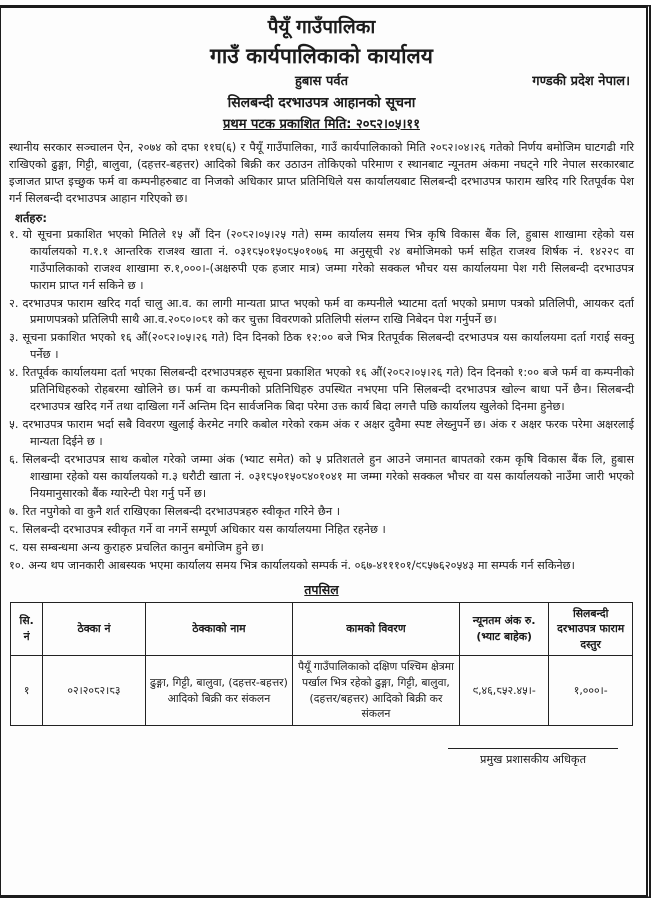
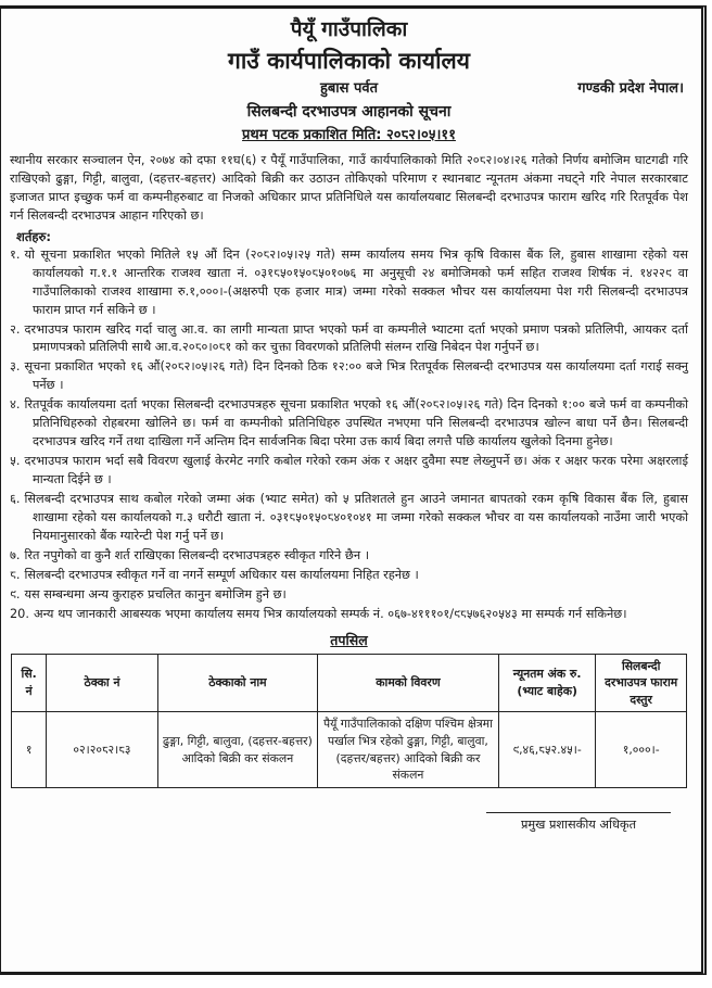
  पैयूँ गाउँपालिका
  गाउँ कार्यपालिकाको कार्यालय
  हुबास पर्वत
  गण्डकी प्रदेश नेपाल।
  सिलबन्दी दरभाउपत्र आहानको सूचना
  प्रथम पटक प्रकाशित मिति: २०८२।०५।११
  स्थानीय सरकार सञ्चालन ऐन, २०७४ को दफा ११घ(६) र पैयूँ गाउँपालिका, गाउँ कार्यपालिकाको मिति २०८२।०४।२६ गतेको निर्णय बमोजिम घाटगढी गरि राखिएको ढुङ्गा, गिट्टी, बालुवा, (दहत्तर-बहत्तर) आदिको बिक्री कर उठाउन तोकिएको परिमाण र स्थानबाट न्यूनतम अंकमा नघट्ने गरि नेपाल सरकारबाट इजाजत प्राप्त इच्छुक फर्म वा कम्पनीहरुबाट वा निजको अधिकार प्राप्त प्रतिनिधिले यस कार्यालयबाट सिलबन्दी दरभाउपत्र फाराम खरिद गरि रितपूर्वक पेश गर्न सिलबन्दी दरभाउपत्र आहान गरिएको छ।
  शर्तहरु:
  १. यो सूचना प्रकाशित भएको मितिले १५ औं दिन (२०८२।०५।२५ गते) सम्म कार्यालय समय भित्र कृषि विकास बैंक लि, हुबास शाखामा रहेको यस कार्यालयको ग.१.१ आन्तरिक राजश्व खाता नं. ०३१८५०१५०८५०१०७६ मा अनुसूची २४ बमोजिमको फर्म सहित राजश्व शिर्षक नं. १४२२९ वा गाउँपालिकाको राजश्व शाखामा रु.१,०००।-(अक्षरुपी एक हजार मात्र) जम्मा गरेको सक्कल भौचर यस कार्यालयमा पेश गरी सिलबन्दी दरभाउपत्र फाराम प्राप्त गर्न सकिने छ ।
  २. दरभाउपत्र फाराम खरिद गर्दा चालु आ.व. का लागी मान्यता प्राप्त भएको फर्म वा कम्पनीले भ्याटमा दर्ता भएको प्रमाण पत्रको प्रतिलिपी, आयकर दर्ता प्रमाणपत्रको प्रतिलिपी साथै आ.व.२०८०।०८१ को कर चुक्ता विवरणको प्रतिलिपी संलग्न राखि निबेदन पेश गर्नुपर्ने छ।
  ३. सूचना प्रकाशित भएको १६ औं(२०८२।०५।२६ गते) दिन दिनको ठिक १२:०० बजे भित्र रितपूर्वक सिलबन्दी दरभाउपत्र यस कार्यालयमा दर्ता गराई सक्नु पर्नेछ ।
  ४. रितपूर्वक कार्यालयमा दर्ता भएका सिलबन्दी दरभाउपत्रहरु सूचना प्रकाशित भएको १६ औं(२०८२।०५।२६ गते) दिन दिनको १:०० बजे फर्म वा कम्पनीको प्रतिनिधिहरुको रोहबरमा खोलिने छ। फर्म वा कम्पनीको प्रतिनिधिहरु उपस्थित नभएमा पनि सिलबन्दी दरभाउपत्र खोल्न बाधा पर्ने छैन। सिलबन्दी दरभाउपत्र खरिद गर्ने तथा दाखिला गर्ने अन्तिम दिन सार्वजनिक बिदा परेमा उक्त कार्य बिदा लगत्तै पछि कार्यालय खुलेको दिनमा हुनेछ।
  ५. दरभाउपत्र फाराम भर्दा सबै विवरण खुलाई केरमेट नगरि कबोल गरेको रकम अंक र अक्षर दुवैमा स्पष्ट लेख्नुपर्ने छ। अंक र अक्षर फरक परेमा अक्षरलाई मान्यता दिईने छ ।
  ६. सिलबन्दी दरभाउपत्र साथ कबोल गरेको जम्मा अंक (भ्याट समेत) को ५ प्रतिशतले हुन आउने जमानत बापतको रकम कृषि विकास बैंक लि, हुबास शाखामा रहेको यस कार्यालयको ग.३ धरौटी खाता नं. ०३१८५०१५०८४०१०४१ मा जम्मा गरेको सक्कल भौचर वा यस कार्यालयको नाउँमा जारी भएको नियमानुसारको बैंक ग्यारेन्टी पेश गर्नु पर्ने छ।
  ७. रित नपुगेको वा कुनै शर्त राखिएका सिलबन्दी दरभाउपत्रहरु स्वीकृत गरिने छैन ।
  ८. सिलबन्दी दरभाउपत्र स्वीकृत गर्ने वा नगर्ने सम्पूर्ण अधिकार यस कार्यालयमा निहित रहनेछ ।
  ९. यस सम्बन्धमा अन्य कुराहरु प्रचलित कानुन बमोजिम हुने छ।
- १०. अन्य थप जानकारी आबस्यक भएमा कार्यालय समय भित्र कार्यालयको सम्पर्क नं. ०६७-४१११०१/९८५७६२०५४३ मा सम्पर्क गर्न सकिनेछ।
+ 20. अन्य थप जानकारी आबस्यक भएमा कार्यालय समय भित्र कार्यालयको सम्पर्क नं. ०६७-४१११०१/९८५७६२०५४३ मा सम्पर्क गर्न सकिनेछ।
  तपसिल
  सि. नं	ठेक्का नं	ठेक्काको नाम	कामको विवरण	न्यूनतम अंक रु. (भ्याट बाहेक)	सिलबन्दी दरभाउपत्र फाराम दस्तुर
  १	०२।२०८२।८३	ढुङ्गा, गिट्टी, बालुवा, (दहत्तर-बहत्तर) आदिको बिक्री कर संकलन	पैयूँ गाउँपालिकाको दक्षिण पश्चिम क्षेत्रमा पर्खाल भित्र रहेको ढुङ्गा, गिट्टी, बालुवा, (दहत्तर/बहत्तर) आदिको बिक्री कर संकलन	९,४६,८५२.४५।-	१,०००।-
  प्रमुख प्रशासकीय अधिकृत
